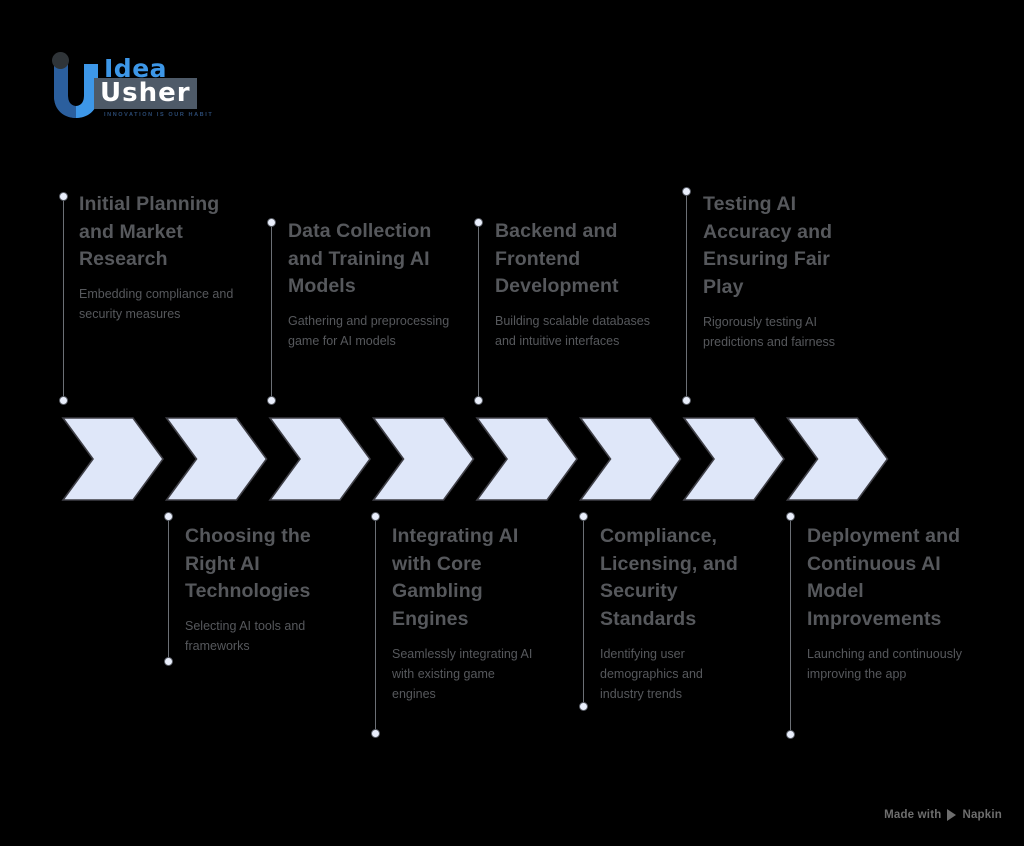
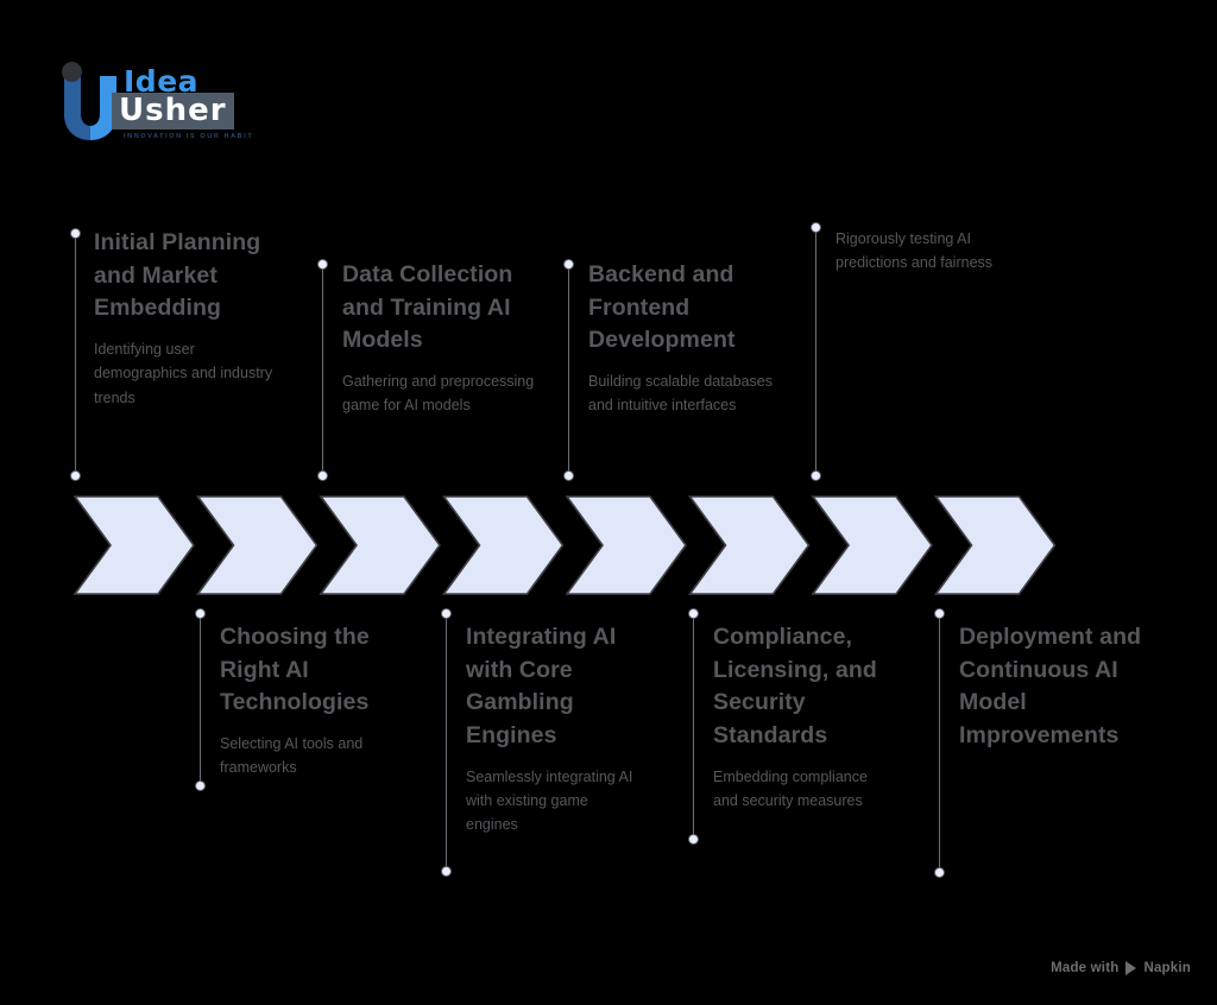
  Idea
  Usher
- Initial Planning and Market Research
+ Initial Planning and Market Embedding
- Embedding compliance and security measures
+ Identifying user demographics and industry trends
  Data Collection and Training AI Models
  Gathering and preprocessing game for AI models
  Backend and Frontend Development
  Building scalable databases and intuitive interfaces
- Testing AI Accuracy and Ensuring Fair Play
  Rigorously testing AI predictions and fairness
  Choosing the Right AI Technologies
  Selecting AI tools and frameworks
  Integrating AI with Core Gambling Engines
  Seamlessly integrating AI with existing game engines
  Compliance, Licensing, and Security Standards
- Identifying user demographics and industry trends
+ Embedding compliance and security measures
  Deployment and Continuous AI Model Improvements
- Launching and continuously improving the app
  Made with
  Napkin
